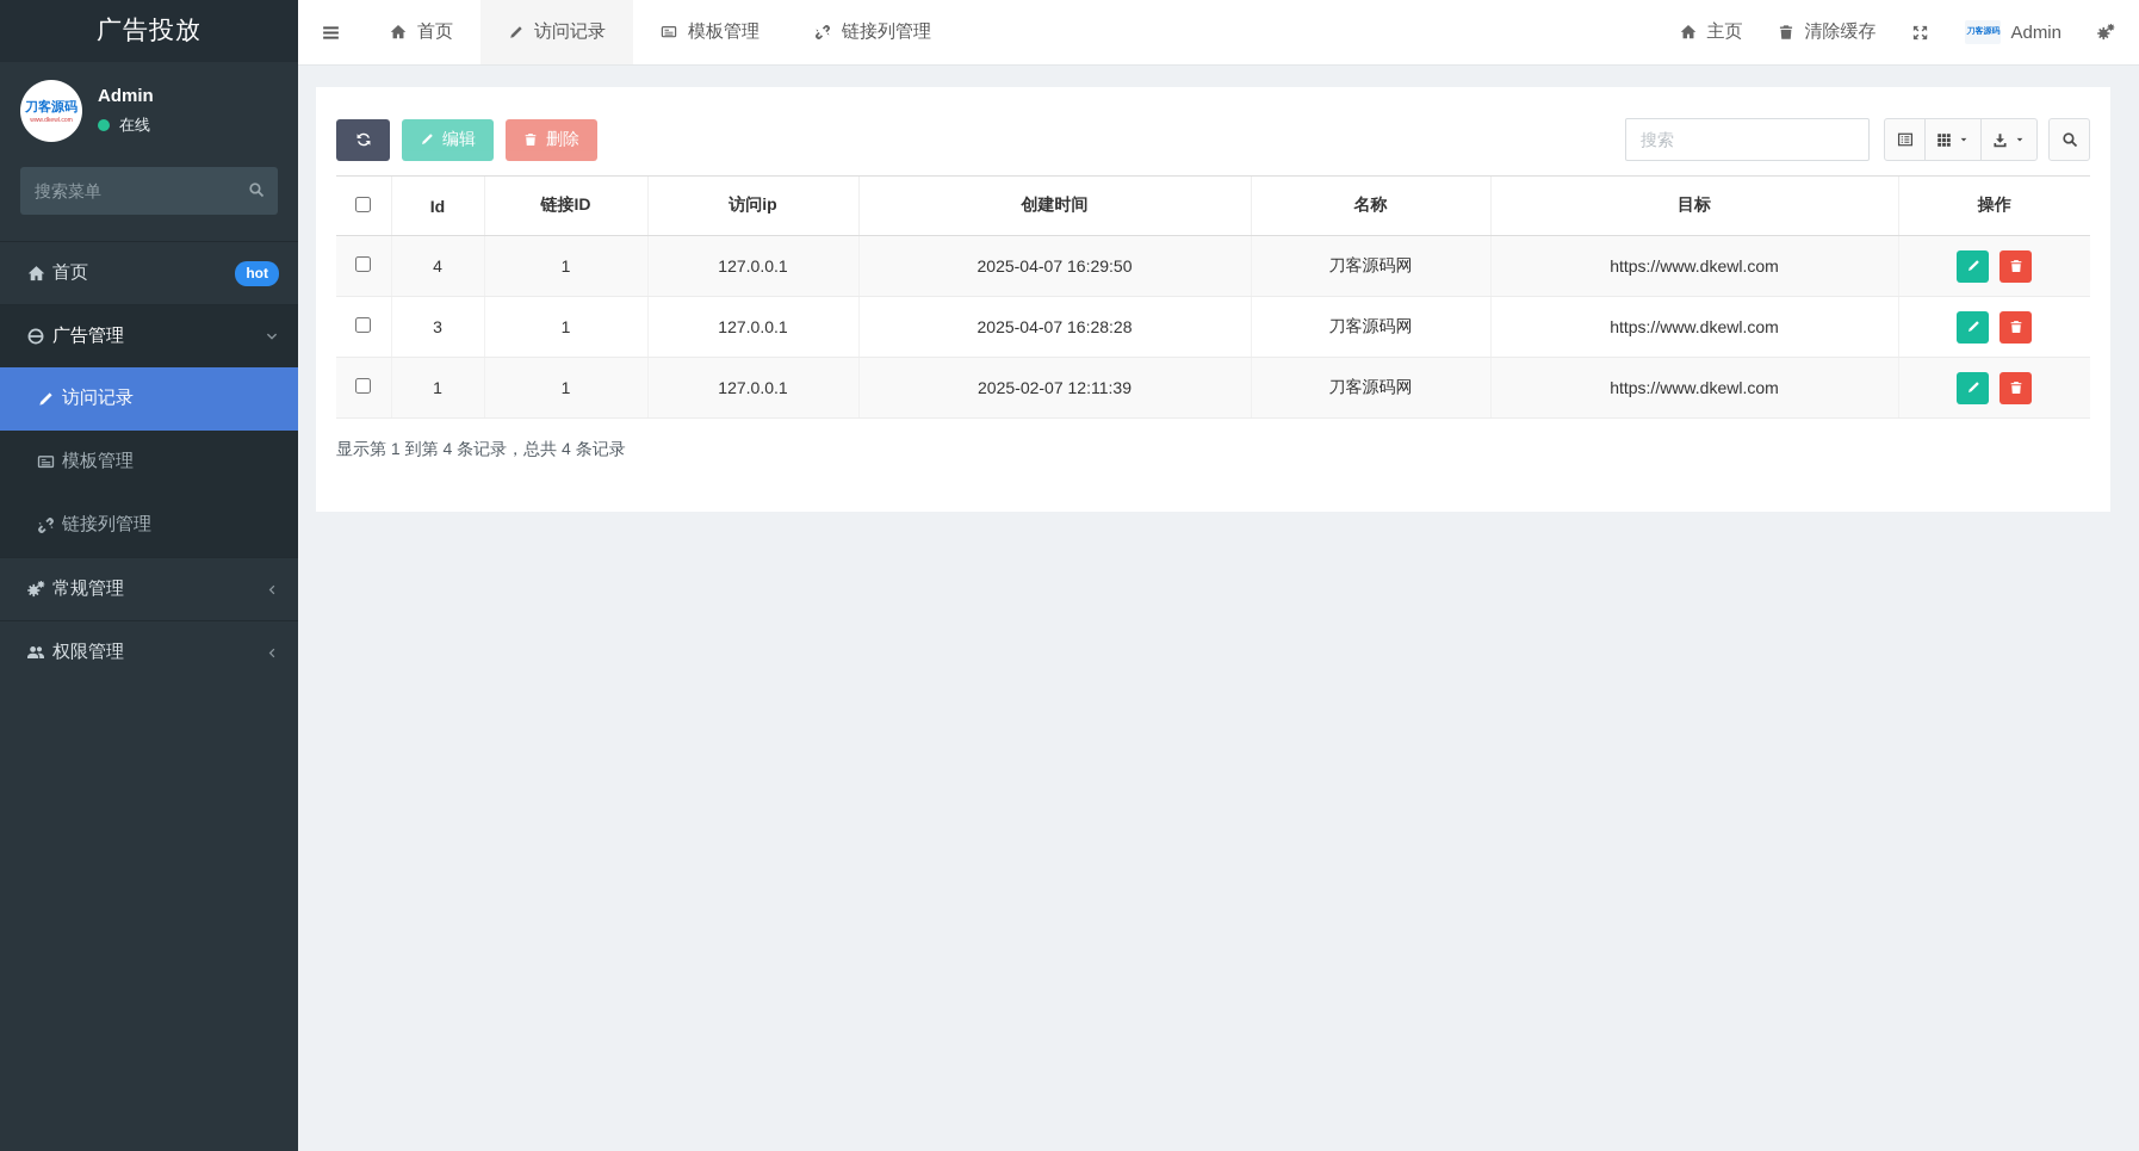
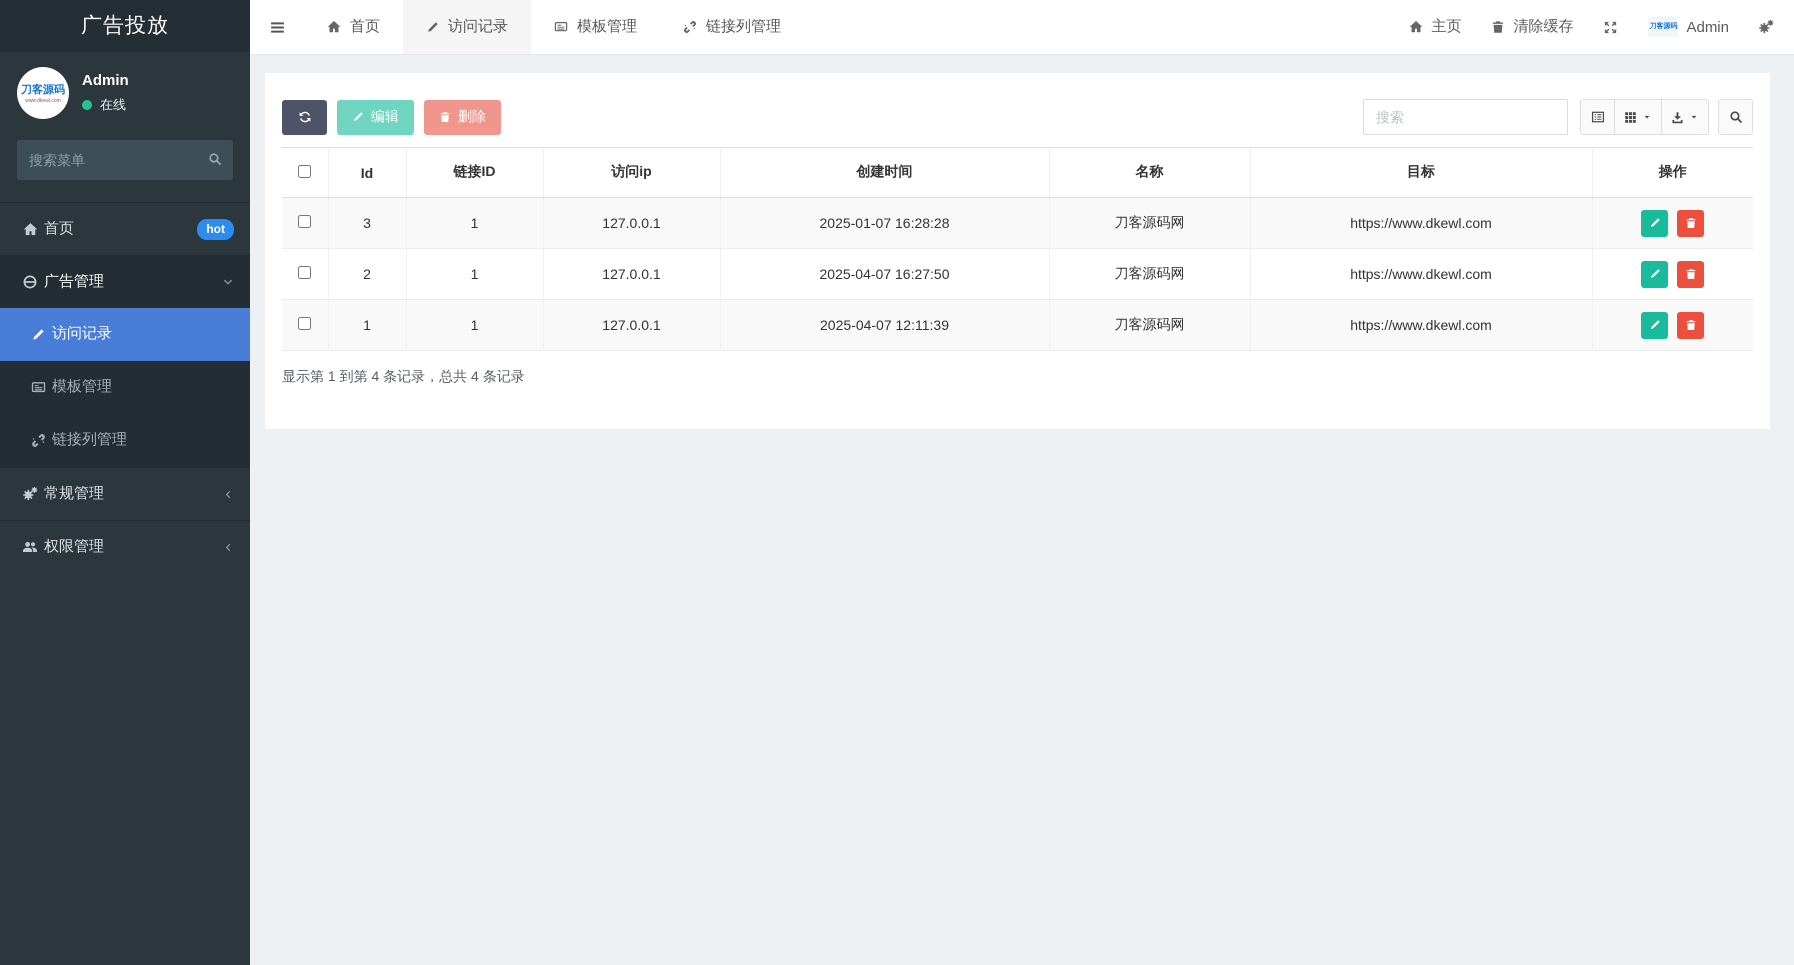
  广告投放
  刀客源码
  Admin
  在线
  搜索菜单
  首页
  hot
  广告管理
  访问记录
  模板管理
  链接列管理
  常规管理
  权限管理
  首页
  访问记录
  模板管理
  链接列管理
  主页
  清除缓存
  Admin
  编辑
  删除
  搜索
  	Id	链接ID	访问ip	创建时间	名称	目标	操作
- 	4	1	127.0.0.1	2025-04-07 16:29:50	刀客源码网	https://www.dkewl.com
- 	3	1	127.0.0.1	2025-04-07 16:28:28	刀客源码网	https://www.dkewl.com
+ 	3	1	127.0.0.1	2025-01-07 16:28:28	刀客源码网	https://www.dkewl.com
+ 	2	1	127.0.0.1	2025-04-07 16:27:50	刀客源码网	https://www.dkewl.com
- 	1	1	127.0.0.1	2025-02-07 12:11:39	刀客源码网	https://www.dkewl.com
+ 	1	1	127.0.0.1	2025-04-07 12:11:39	刀客源码网	https://www.dkewl.com
  显示第 1 到第 4 条记录，总共 4 条记录
